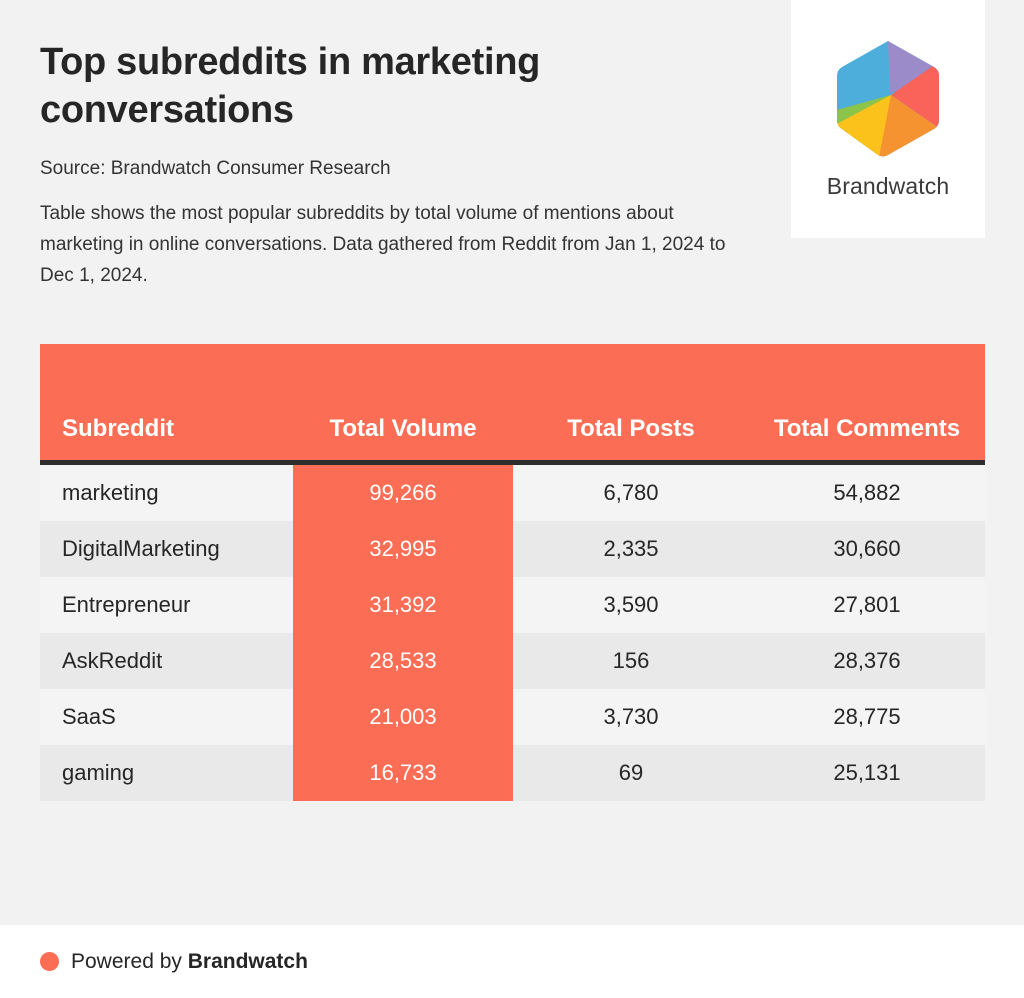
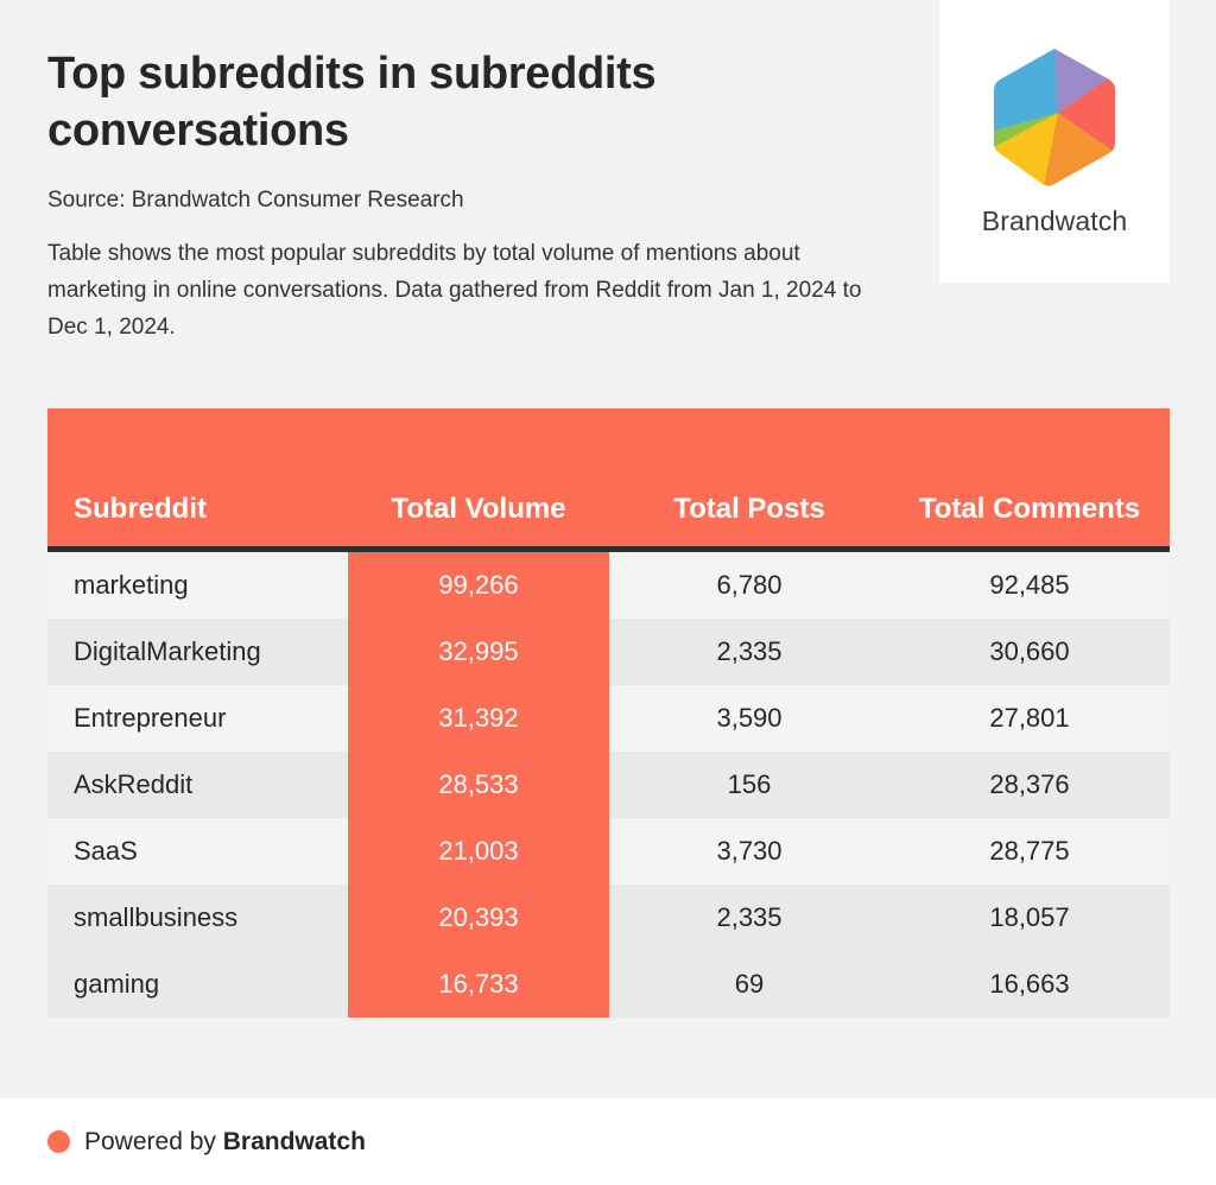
- Top subreddits in marketing conversations
+ Top subreddits in subreddits conversations
  Source: Brandwatch Consumer Research
  Table shows the most popular subreddits by total volume of mentions about marketing in online conversations. Data gathered from Reddit from Jan 1, 2024 to Dec 1, 2024.
  Brandwatch
  Subreddit	Total Volume	Total Posts	Total Comments
- marketing	99,266	6,780	54,882
+ marketing	99,266	6,780	92,485
  DigitalMarketing	32,995	2,335	30,660
  Entrepreneur	31,392	3,590	27,801
  AskReddit	28,533	156	28,376
  SaaS	21,003	3,730	28,775
+ smallbusiness	20,393	2,335	18,057
- gaming	16,733	69	25,131
+ gaming	16,733	69	16,663
  Powered by Brandwatch
